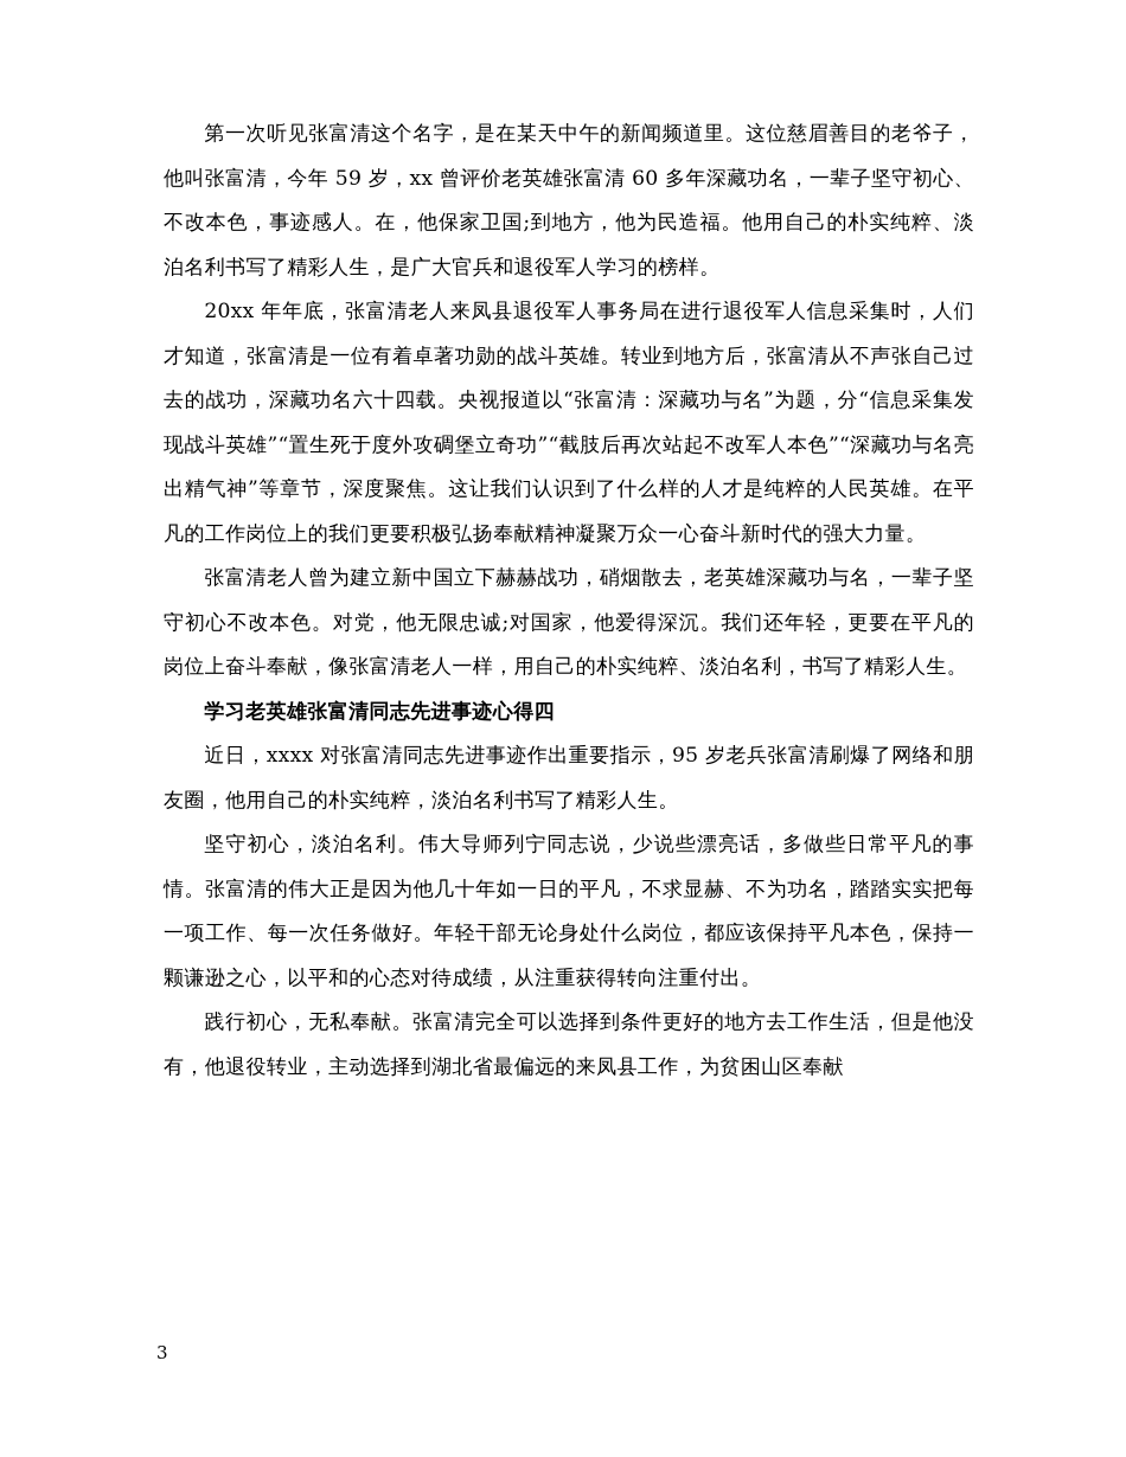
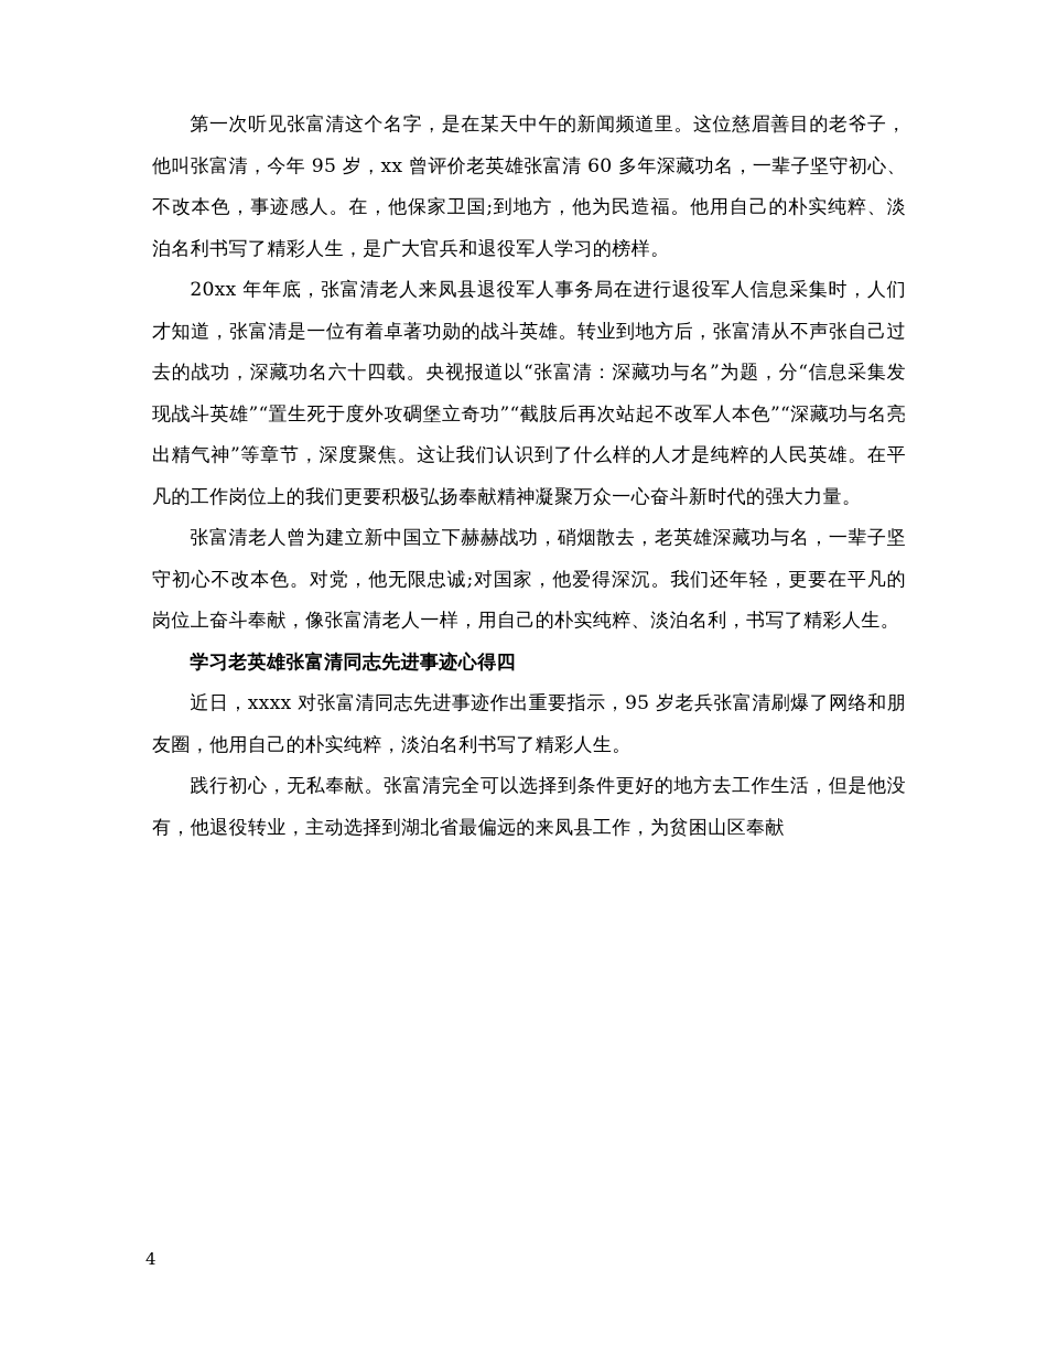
- 第一次听见张富清这个名字，是在某天中午的新闻频道里。这位慈眉善目的老爷子，他叫张富清，今年 59 岁，xx 曾评价老英雄张富清 60 多年深藏功名，一辈子坚守初心、不改本色，事迹感人。在，他保家卫国;到地方，他为民造福。他用自己的朴实纯粹、淡泊名利书写了精彩人生，是广大官兵和退役军人学习的榜样。
+ 第一次听见张富清这个名字，是在某天中午的新闻频道里。这位慈眉善目的老爷子，他叫张富清，今年 95 岁，xx 曾评价老英雄张富清 60 多年深藏功名，一辈子坚守初心、不改本色，事迹感人。在，他保家卫国;到地方，他为民造福。他用自己的朴实纯粹、淡泊名利书写了精彩人生，是广大官兵和退役军人学习的榜样。
  20xx 年年底，张富清老人来凤县退役军人事务局在进行退役军人信息采集时，人们才知道，张富清是一位有着卓著功勋的战斗英雄。转业到地方后，张富清从不声张自己过去的战功，深藏功名六十四载。央视报道以“张富清：深藏功与名”为题，分“信息采集发现战斗英雄”“置生死于度外攻碉堡立奇功”“截肢后再次站起不改军人本色”“深藏功与名亮出精气神”等章节，深度聚焦。这让我们认识到了什么样的人才是纯粹的人民英雄。在平凡的工作岗位上的我们更要积极弘扬奉献精神凝聚万众一心奋斗新时代的强大力量。
  张富清老人曾为建立新中国立下赫赫战功，硝烟散去，老英雄深藏功与名，一辈子坚守初心不改本色。对党，他无限忠诚;对国家，他爱得深沉。我们还年轻，更要在平凡的岗位上奋斗奉献，像张富清老人一样，用自己的朴实纯粹、淡泊名利，书写了精彩人生。
  学习老英雄张富清同志先进事迹心得四
  近日，xxxx 对张富清同志先进事迹作出重要指示，95 岁老兵张富清刷爆了网络和朋友圈，他用自己的朴实纯粹，淡泊名利书写了精彩人生。
- 坚守初心，淡泊名利。伟大导师列宁同志说，少说些漂亮话，多做些日常平凡的事情。张富清的伟大正是因为他几十年如一日的平凡，不求显赫、不为功名，踏踏实实把每一项工作、每一次任务做好。年轻干部无论身处什么岗位，都应该保持平凡本色，保持一颗谦逊之心，以平和的心态对待成绩，从注重获得转向注重付出。
  践行初心，无私奉献。张富清完全可以选择到条件更好的地方去工作生活，但是他没有，他退役转业，主动选择到湖北省最偏远的来凤县工作，为贫困山区奉献
- 3
+ 4
